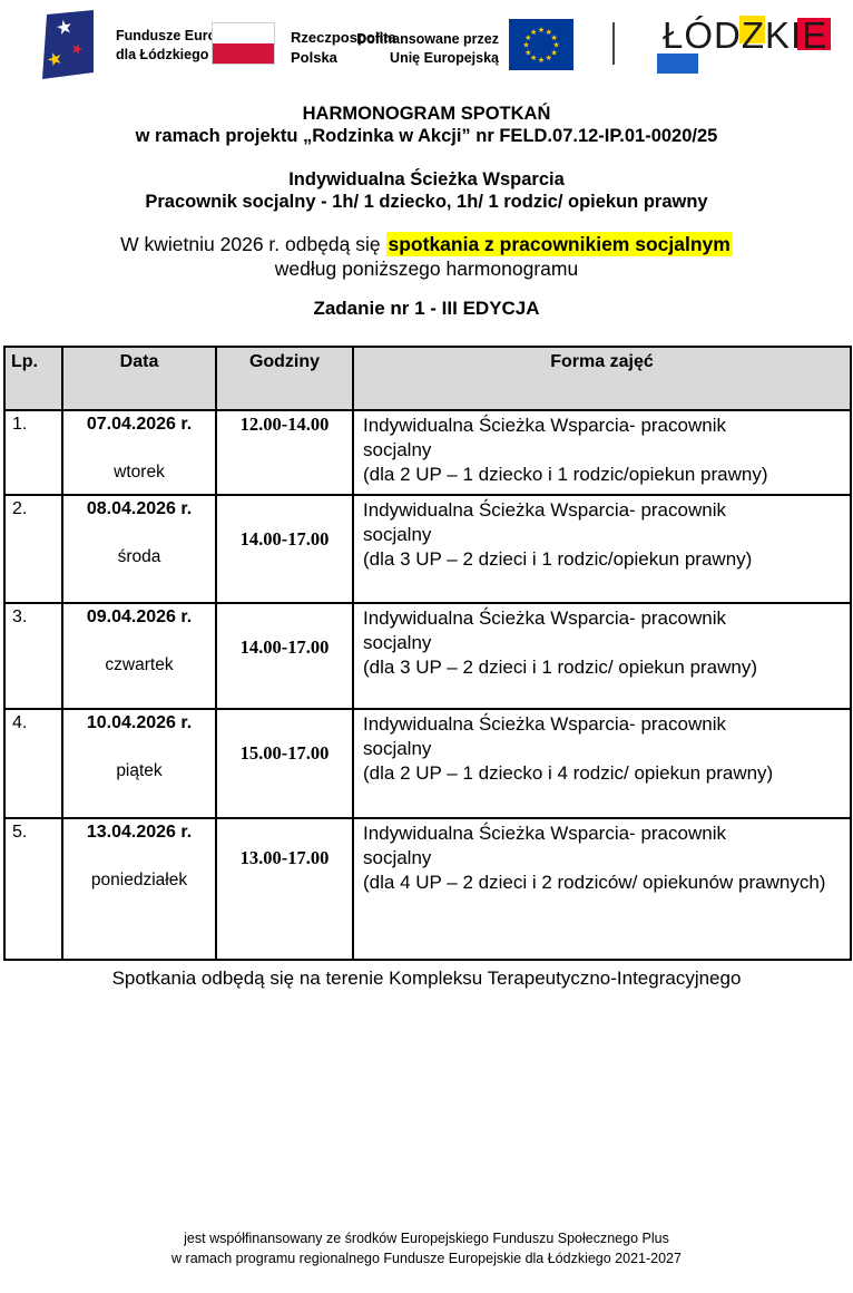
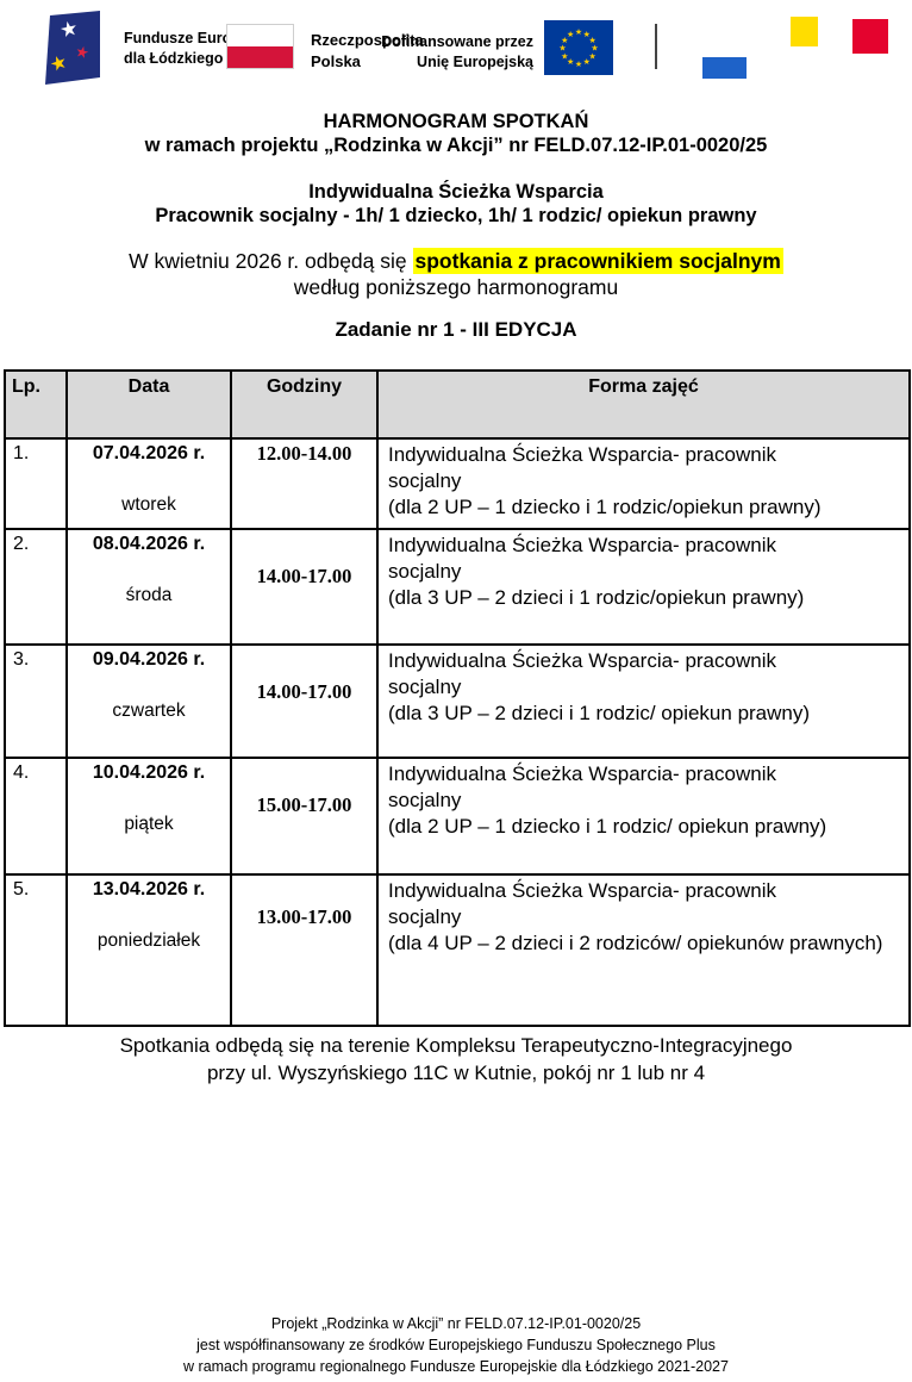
  dla Łódzkiego
  Rzeczpospolita
  Polska
  Dofinansowane przez
  Unię Europejską
- ŁÓDZKIE
  HARMONOGRAM SPOTKAŃ
  w ramach projektu „Rodzinka w Akcji” nr FELD.07.12-IP.01-0020/25
  Indywidualna Ścieżka Wsparcia
  Pracownik socjalny - 1h/ 1 dziecko, 1h/ 1 rodzic/ opiekun prawny
  W kwietniu 2026 r. odbędą się spotkania z pracownikiem socjalnym
  według poniższego harmonogramu
  Zadanie nr 1 - III EDYCJA
  Lp.	Data	Godziny	Forma zajęć
  1.	07.04.2026 r. wtorek	12.00-14.00	Indywidualna Ścieżka Wsparcia- pracownik socjalny (dla 2 UP – 1 dziecko i 1 rodzic/opiekun prawny)
  2.	08.04.2026 r. środa	14.00-17.00	Indywidualna Ścieżka Wsparcia- pracownik socjalny (dla 3 UP – 2 dzieci i 1 rodzic/opiekun prawny)
  3.	09.04.2026 r. czwartek	14.00-17.00	Indywidualna Ścieżka Wsparcia- pracownik socjalny (dla 3 UP – 2 dzieci i 1 rodzic/ opiekun prawny)
- 4.	10.04.2026 r. piątek	15.00-17.00	Indywidualna Ścieżka Wsparcia- pracownik socjalny (dla 2 UP – 1 dziecko i 4 rodzic/ opiekun prawny)
+ 4.	10.04.2026 r. piątek	15.00-17.00	Indywidualna Ścieżka Wsparcia- pracownik socjalny (dla 2 UP – 1 dziecko i 1 rodzic/ opiekun prawny)
  5.	13.04.2026 r. poniedziałek	13.00-17.00	Indywidualna Ścieżka Wsparcia- pracownik socjalny (dla 4 UP – 2 dzieci i 2 rodziców/ opiekunów prawnych)
  Spotkania odbędą się na terenie Kompleksu Terapeutyczno-Integracyjnego
+ przy ul. Wyszyńskiego 11C w Kutnie, pokój nr 1 lub nr 4
+ Projekt „Rodzinka w Akcji” nr FELD.07.12-IP.01-0020/25
  jest współfinansowany ze środków Europejskiego Funduszu Społecznego Plus
  w ramach programu regionalnego Fundusze Europejskie dla Łódzkiego 2021-2027
